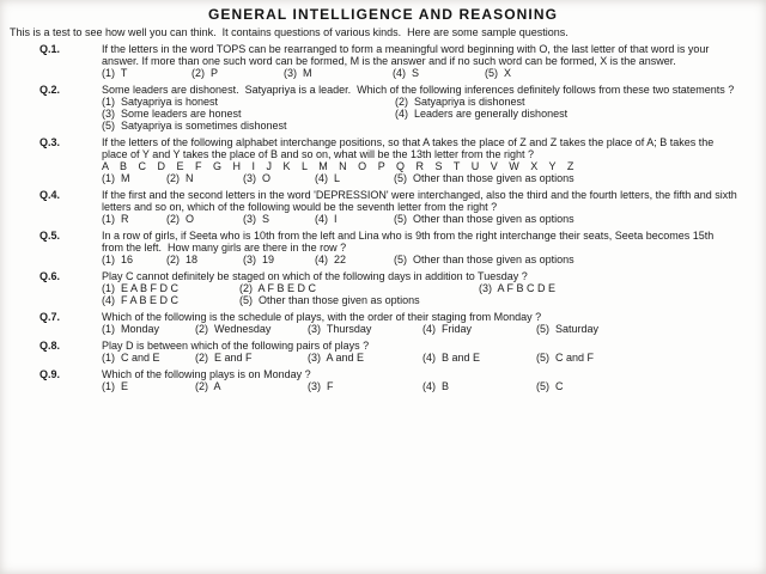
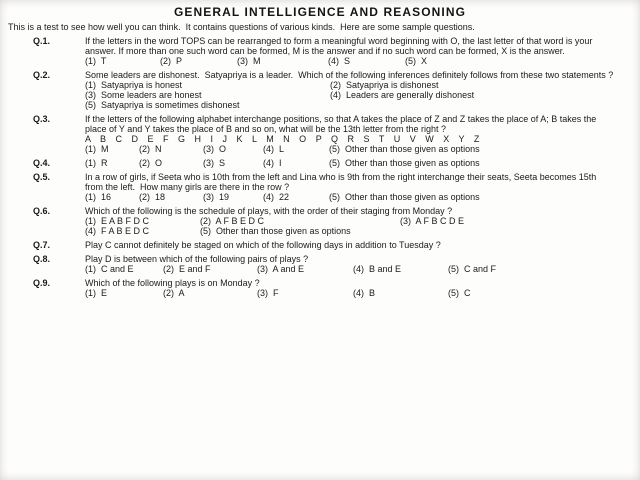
  GENERAL INTELLIGENCE AND REASONING
  This is a test to see how well you can think. It contains questions of various kinds. Here are some sample questions.
  Q.1.
  If the letters in the word TOPS can be rearranged to form a meaningful word beginning with O, the last letter of that word is your answer. If more than one such word can be formed, M is the answer and if no such word can be formed, X is the answer.
  (1) T
  (2) P
  (3) M
  (4) S
  (5) X
  Q.2.
  Some leaders are dishonest. Satyapriya is a leader. Which of the following inferences definitely follows from these two statements ?
  (1) Satyapriya is honest
  (2) Satyapriya is dishonest
  (3) Some leaders are honest
  (4) Leaders are generally dishonest
  (5) Satyapriya is sometimes dishonest
  Q.3.
  If the letters of the following alphabet interchange positions, so that A takes the place of Z and Z takes the place of A; B takes the place of Y and Y takes the place of B and so on, what will be the 13th letter from the right ?
  A B C D E F G H I J K L M N O P Q R S T U V W X Y Z
  (1) M
  (2) N
  (3) O
  (4) L
  (5) Other than those given as options
  Q.4.
- If the first and the second letters in the word 'DEPRESSION' were interchanged, also the third and the fourth letters, the fifth and sixth letters and so on, which of the following would be the seventh letter from the right ?
  (1) R
  (2) O
  (3) S
  (4) I
  (5) Other than those given as options
  Q.5.
  In a row of girls, if Seeta who is 10th from the left and Lina who is 9th from the right interchange their seats, Seeta becomes 15th from the left. How many girls are there in the row ?
  (1) 16
  (2) 18
  (3) 19
  (4) 22
  (5) Other than those given as options
  Q.6.
- Play C cannot definitely be staged on which of the following days in addition to Tuesday ?
+ Which of the following is the schedule of plays, with the order of their staging from Monday ?
  (1) E A B F D C
  (2) A F B E D C
  (3) A F B C D E
  (4) F A B E D C
  (5) Other than those given as options
  Q.7.
- Which of the following is the schedule of plays, with the order of their staging from Monday ?
+ Play C cannot definitely be staged on which of the following days in addition to Tuesday ?
- (1) Monday
- (2) Wednesday
- (3) Thursday
- (4) Friday
- (5) Saturday
  Q.8.
  Play D is between which of the following pairs of plays ?
  (1) C and E
  (2) E and F
  (3) A and E
  (4) B and E
  (5) C and F
  Q.9.
  Which of the following plays is on Monday ?
  (1) E
  (2) A
  (3) F
  (4) B
  (5) C
